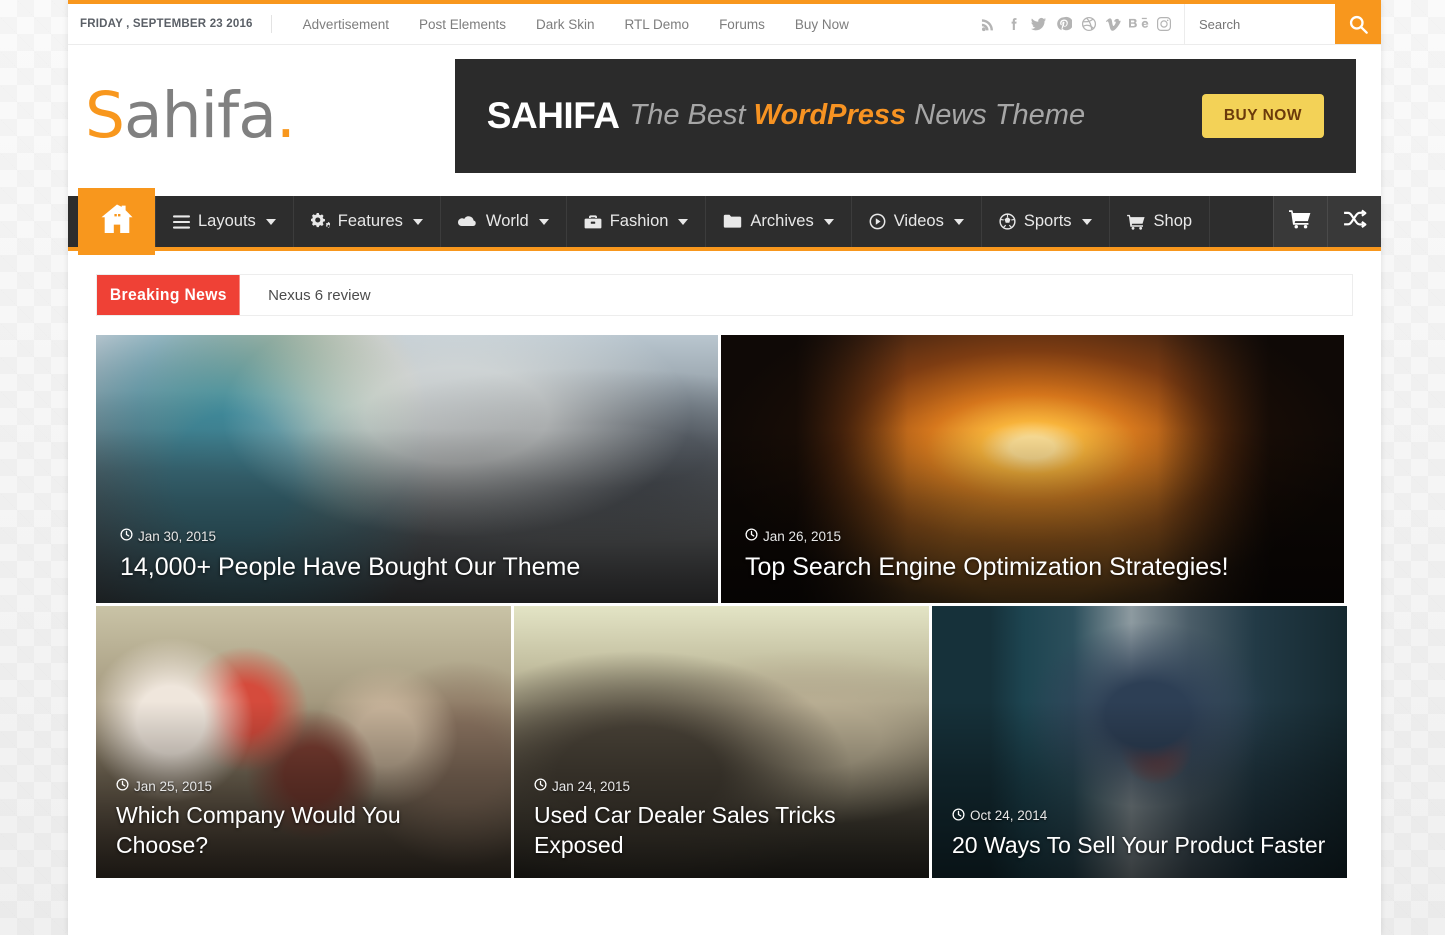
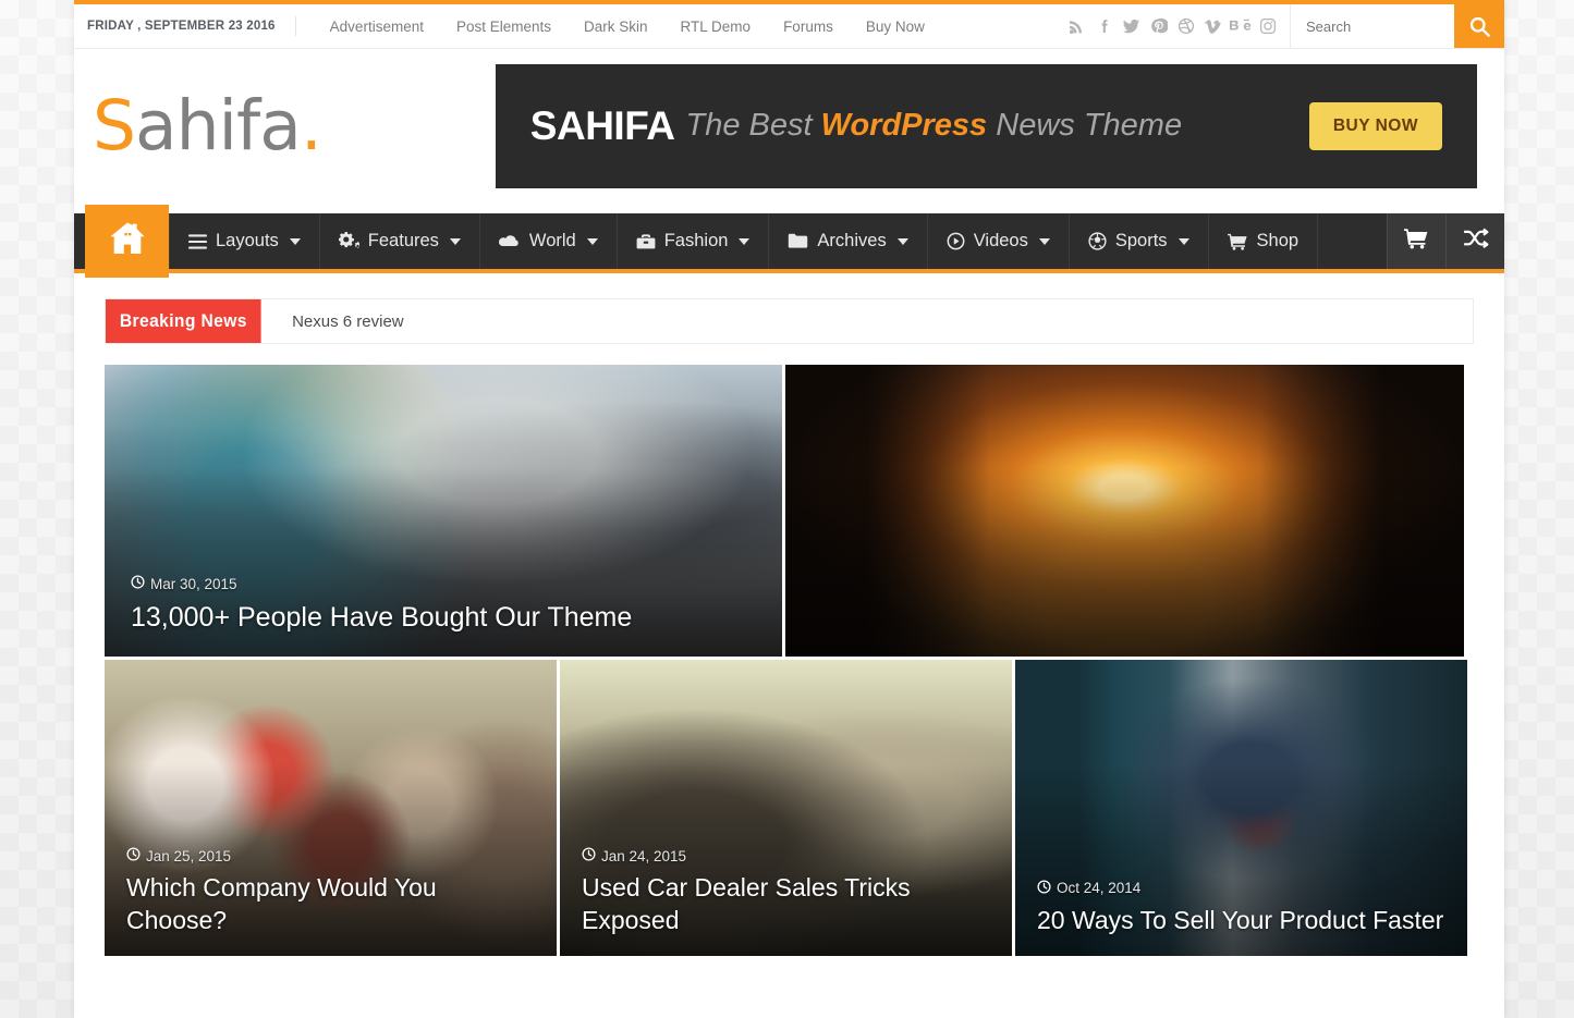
  FRIDAY , SEPTEMBER 23 2016
  Advertisement
  Post Elements
  Dark Skin
  RTL Demo
  Forums
  Buy Now
  Search
  Sahifa.
  SAHIFA
  The Best WordPress News Theme
  BUY NOW
  Layouts
  Features
  World
  Fashion
  Archives
  Videos
  Sports
  Shop
  Breaking News
  Nexus 6 review
- Jan 30, 2015
+ Mar 30, 2015
- 14,000+ People Have Bought Our Theme
+ 13,000+ People Have Bought Our Theme
- Jan 26, 2015
- Top Search Engine Optimization Strategies!
  Jan 25, 2015
  Which Company Would You Choose?
  Jan 24, 2015
  Used Car Dealer Sales Tricks Exposed
  Oct 24, 2014
  20 Ways To Sell Your Product Faster
